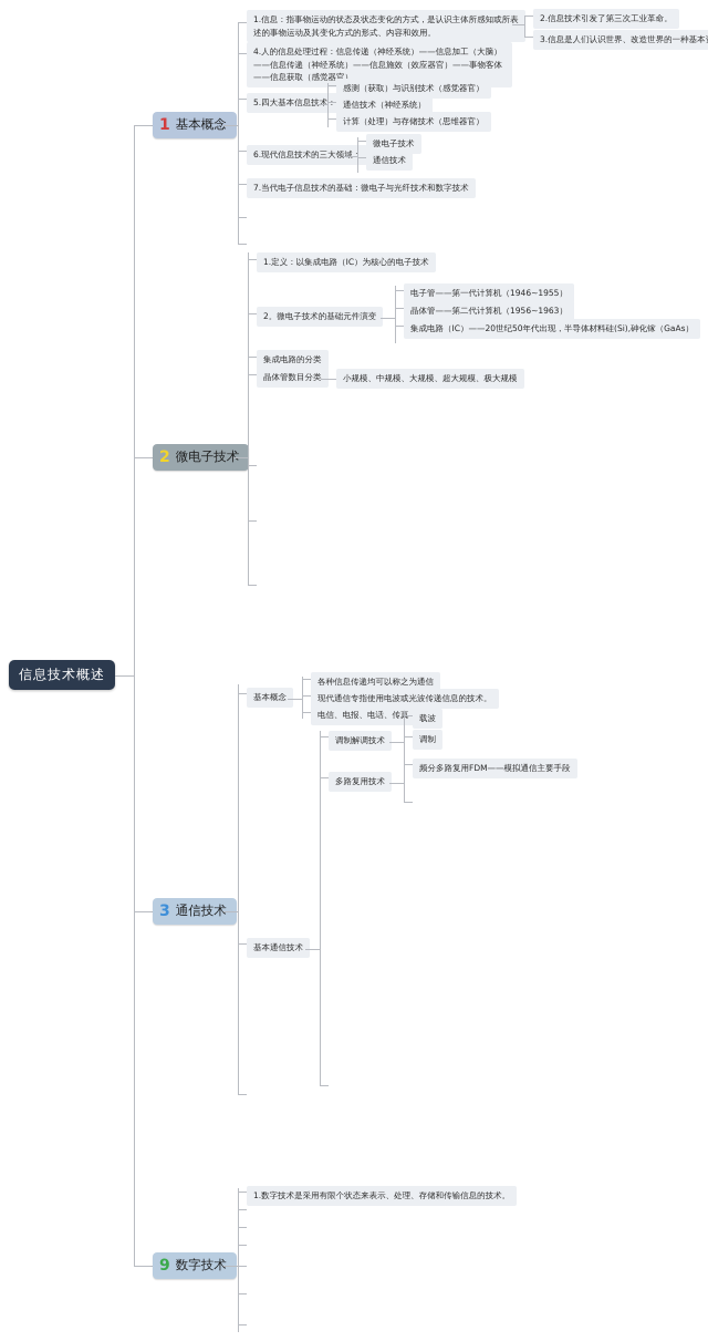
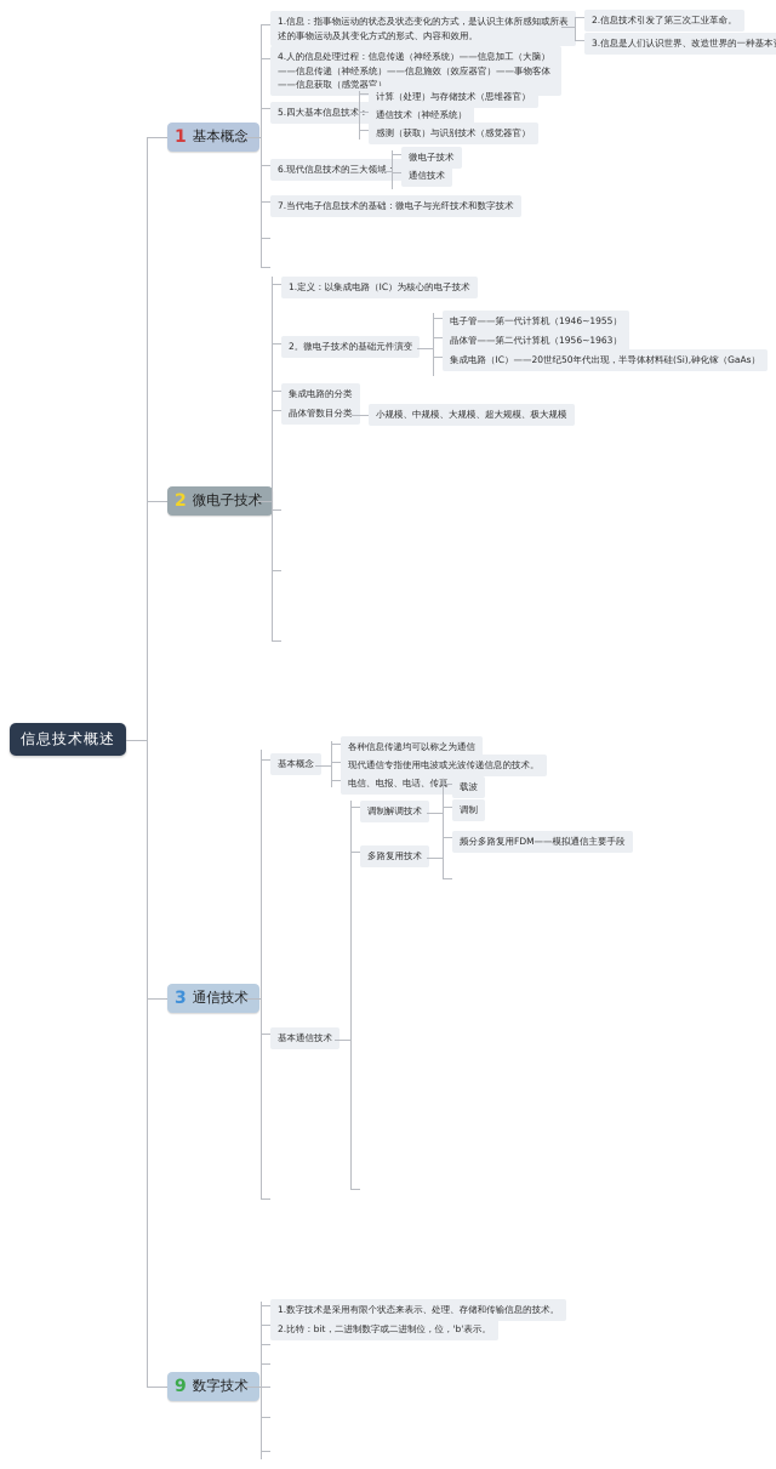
  信息技术概述
  1
  基本概念
  1.信息：指事物运动的状态及状态变化的方式，是认识主体所感知或所表述的事物运动及其变化方式的形式、内容和效用。
  2.信息技术引发了第三次工业革命。
  3.信息是人们认识世界、改造世界的一种基本
  4.人的信息处理过程：信息传递（神经系统）——信息加工（大脑）——信息传递（神经系统）——信息施效（效应器官）——事物客体——信息获取（感觉器官）
  5.四大基本信息技术
- 感测（获取）与识别技术（感觉器官）
+ 计算（处理）与存储技术（思维器官）
  通信技术（神经系统）
- 计算（处理）与存储技术（思维器官）
+ 感测（获取）与识别技术（感觉器官）
  6.现代信息技术的三大领域
  微电子技术
  通信技术
  7.当代电子信息技术的基础：微电子与光纤技术和数字技术
  2
  微电子技术
  1.定义：以集成电路（IC）为核心的电子技术
  2。微电子技术的基础元件演变
  电子管——第一代计算机（1946~1955）
  晶体管——第二代计算机（1956~1963）
  集成电路（IC）——20世纪50年代出现，半导体材料硅(Si),砷化镓（GaAs）
  集成电路的分类
  晶体管数目分类
  小规模、中规模、大规模、超大规模、极大规模
  3
  通信技术
  基本概念
  各种信息传递均可以称之为通信
  现代通信专指使用电波或光波传递信息的技术。
  电信、电报、电话、传
  基本通信技术
  调制解调技术
  载波
  调制
  多路复用技术
  频分多路复用FDM——模拟通信主要手段
  9
  数字技术
  1.数字技术是采用有限个状态来表示、处理、存储和传输信息的技术。
+ 2.比特：bit，二进制数字或二进制位，位，'b'表示。
